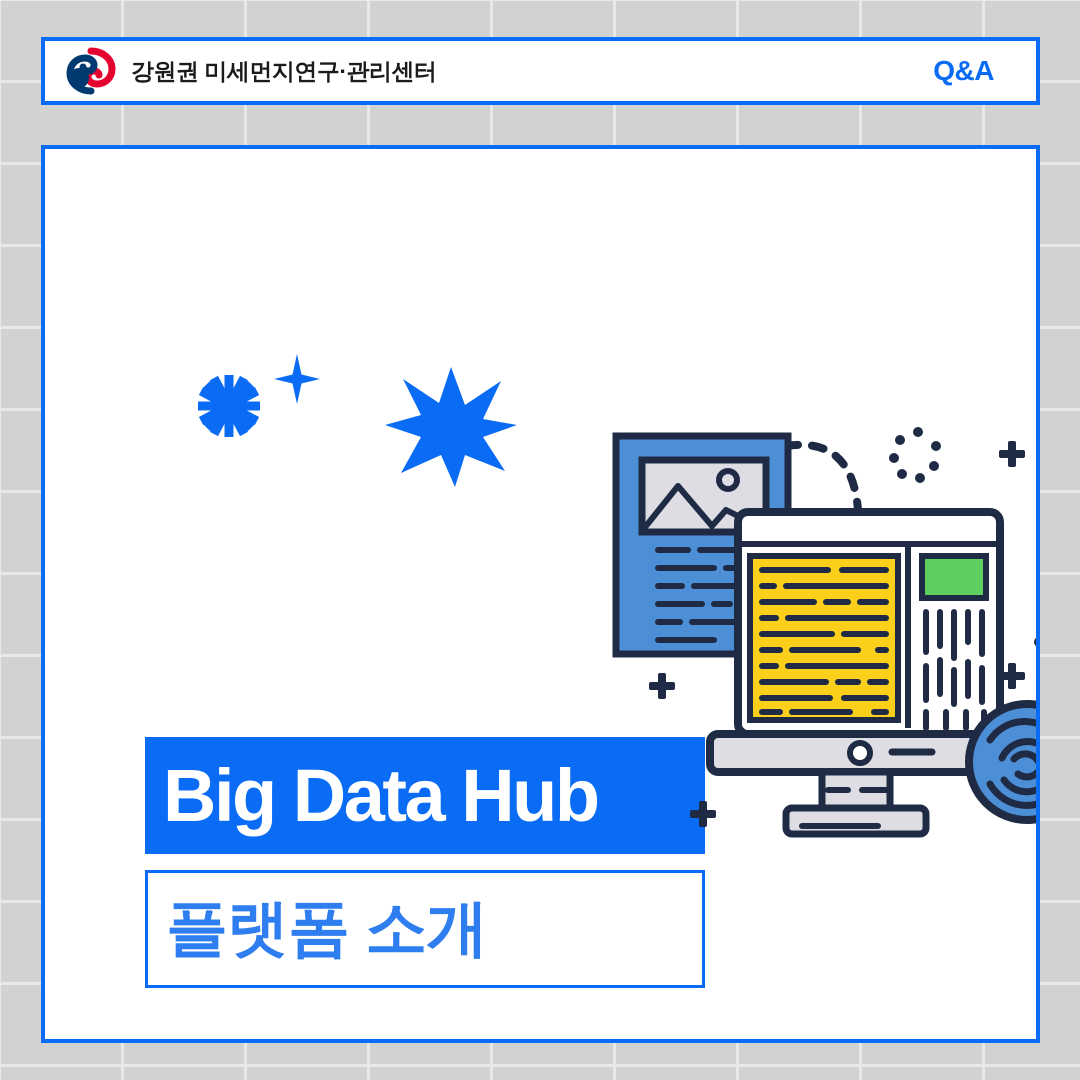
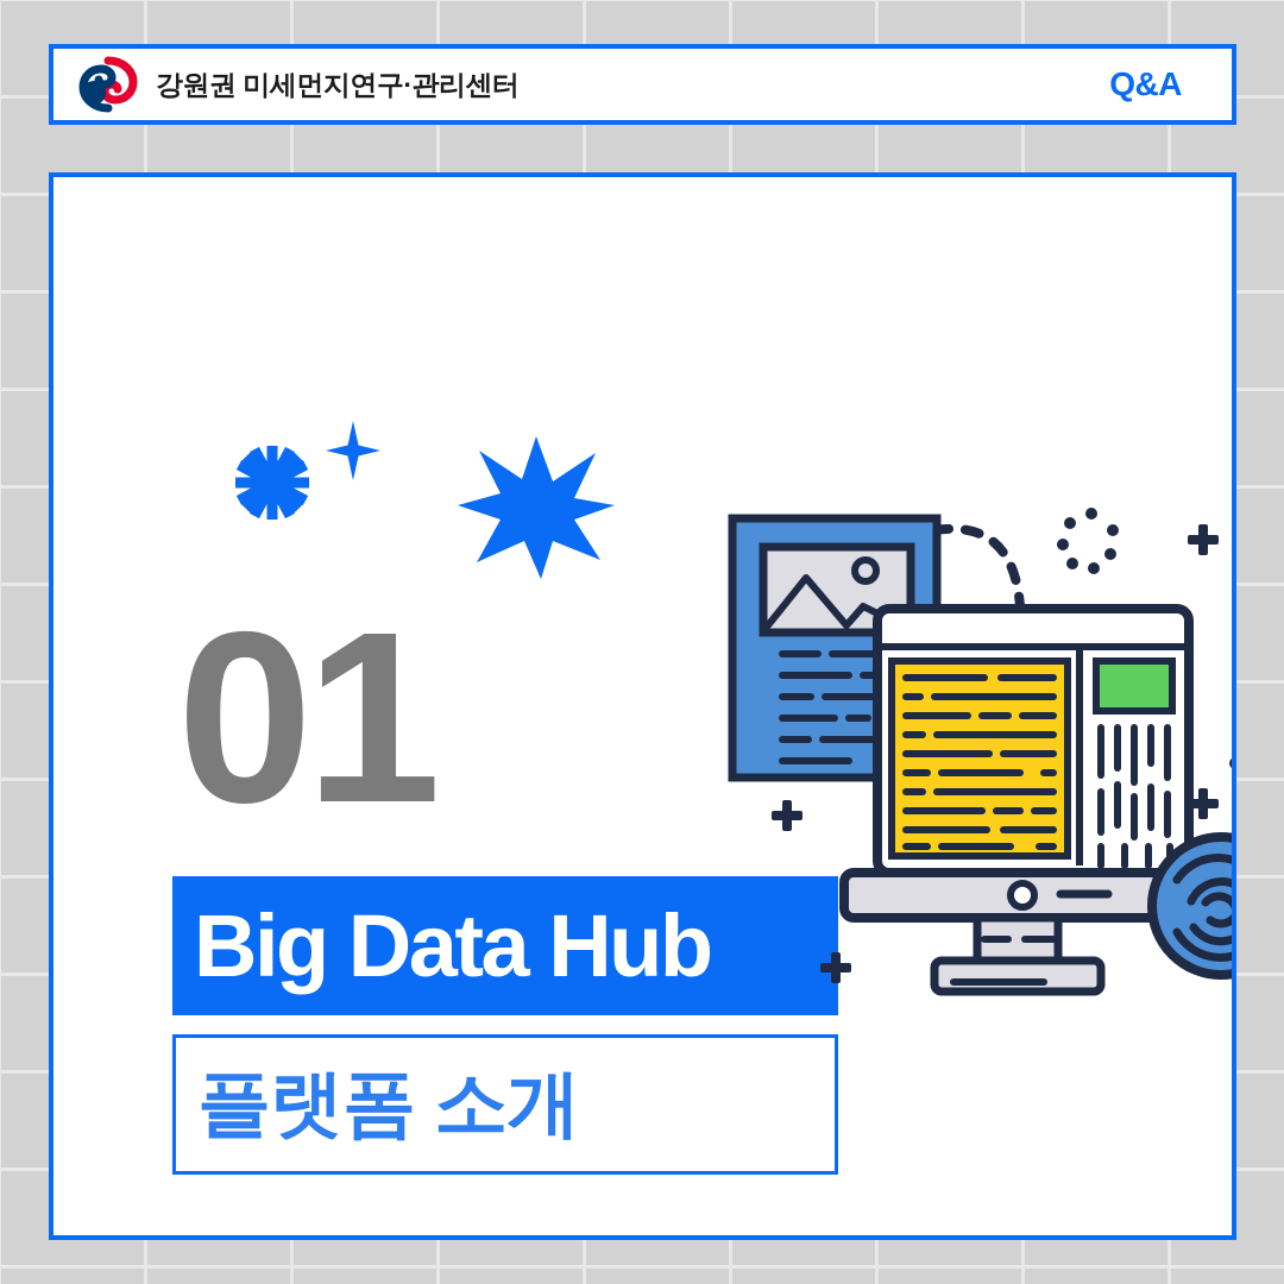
  강원권 미세먼지연구·관리센터
  Q&A
+ 01
  Big Data Hub
  플랫폼 소개
